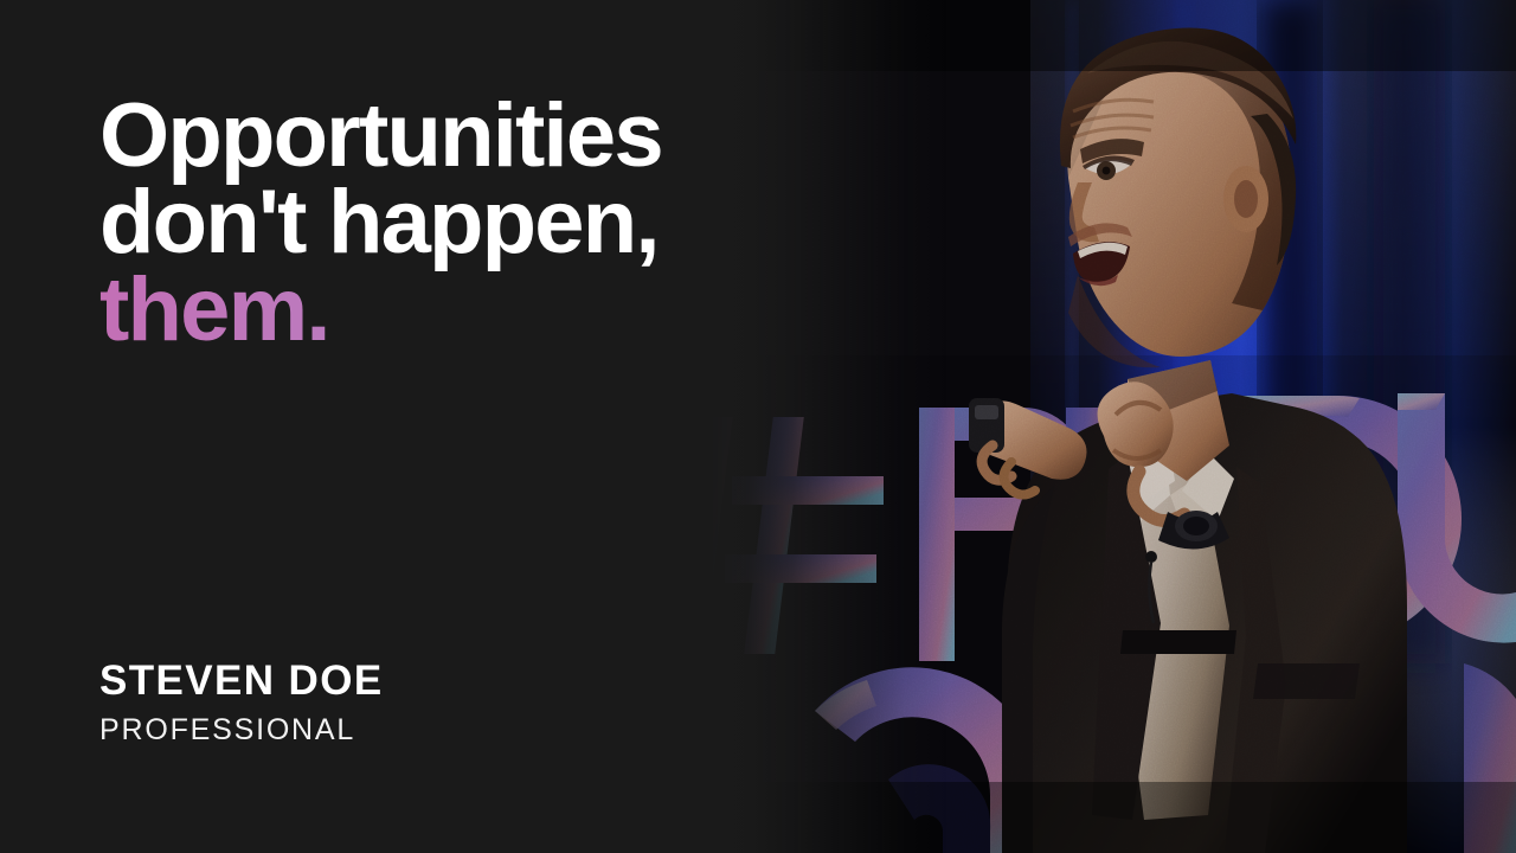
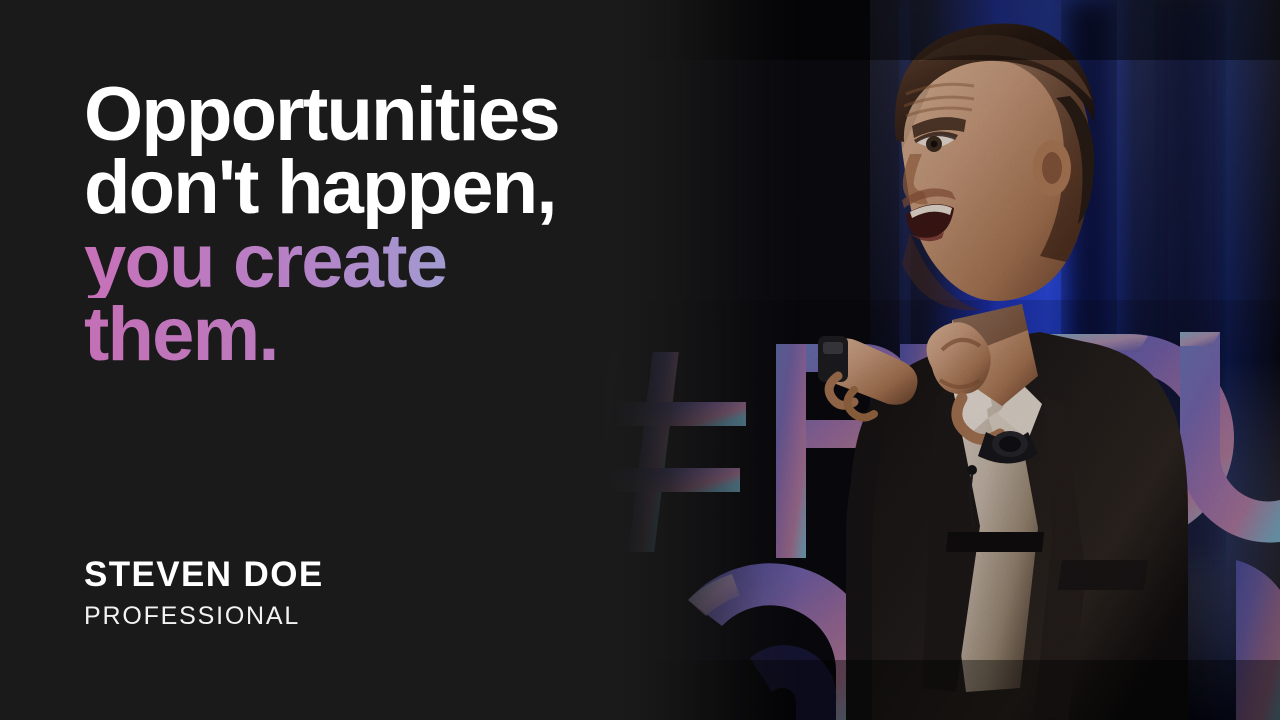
  Opportunities
  don't happen,
+ you create
  them.
  STEVEN DOE
  PROFESSIONAL
